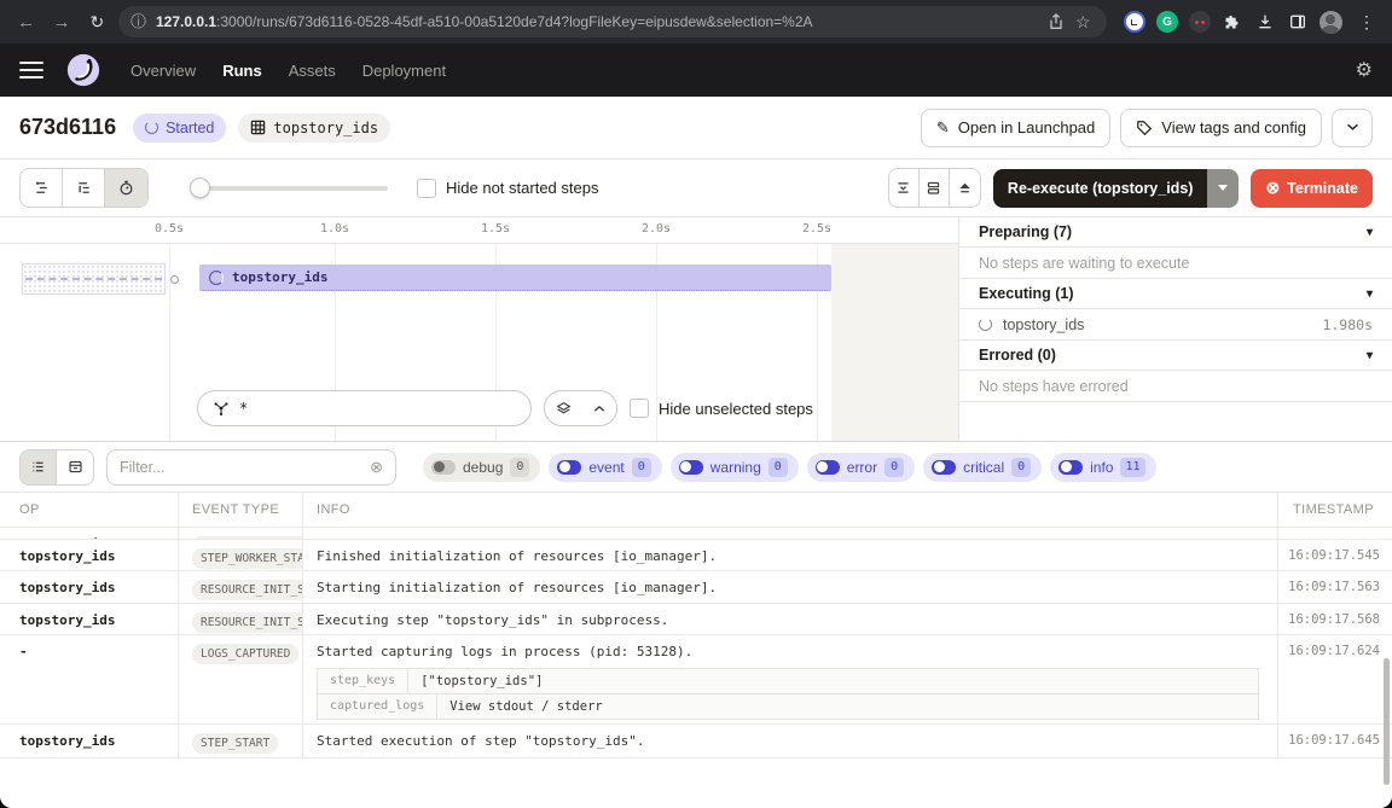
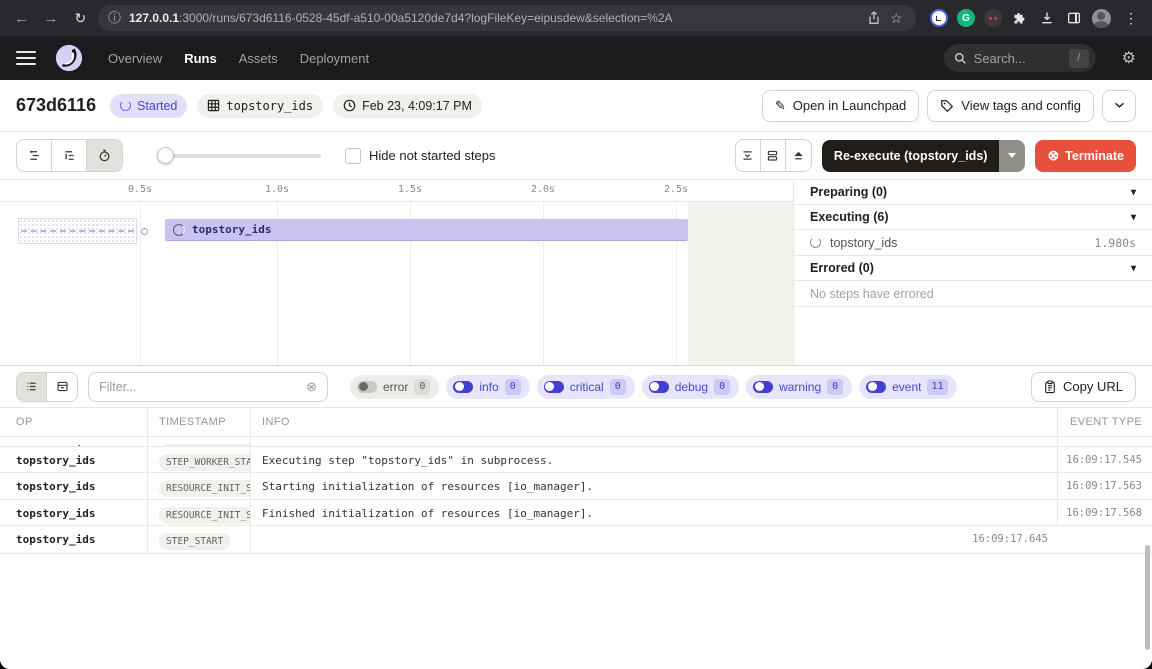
  ←
  →
  ↻
  ⓘ
  127.0.0.1:3000/runs/673d6116-0528-45df-a510-00a5120de7d4?logFileKey=eipusdew&selection=%2A
  ☆
  G
  ⋮
  Overview
  Runs
  Assets
  Deployment
+ Search...
+ /
  ⚙
  673d6116
  Started
  topstory_ids
+ Feb 23, 4:09:17 PM
  ✎
  Open in Launchpad
  View tags and config
  Hide not started steps
  Re-execute (topstory_ids)
  ⊗
  Terminate
  0.5s
  1.0s
  1.5s
  2.0s
  2.5s
  topstory_ids
- *
- Hide unselected steps
- Preparing (7)
+ Preparing (0)
  ▾
- No steps are waiting to execute
- Executing (1)
+ Executing (6)
  ▾
  topstory_ids
  1.980s
  Errored (0)
  ▾
  No steps have errored
  Filter...
  ⊗
- debug
+ error
  0
- event
+ info
  0
- warning
+ critical
  0
- error
+ debug
  0
- critical
+ warning
  0
- info
+ event
  11
+ Copy URL
  OP
- EVENT TYPE
+ TIMESTAMP
  INFO
- TIMESTAMP
+ EVENT TYPE
  topstory_ids
  STEP_WORKER_STA
- Finished initialization of resources [io_manager].
+ Executing step "topstory_ids" in subprocess.
  16:09:17.545
  topstory_ids
  RESOURCE_INIT_S
  Starting initialization of resources [io_manager].
  16:09:17.563
  topstory_ids
  RESOURCE_INIT_S
- Executing step "topstory_ids" in subprocess.
+ Finished initialization of resources [io_manager].
  16:09:17.568
- -
- LOGS_CAPTURED
- Started capturing logs in process (pid: 53128).
- step_keys
- ["topstory_ids"]
- captured_logs
- View stdout / stderr
- 16:09:17.624
  topstory_ids
  STEP_START
- Started execution of step "topstory_ids".
  16:09:17.645
